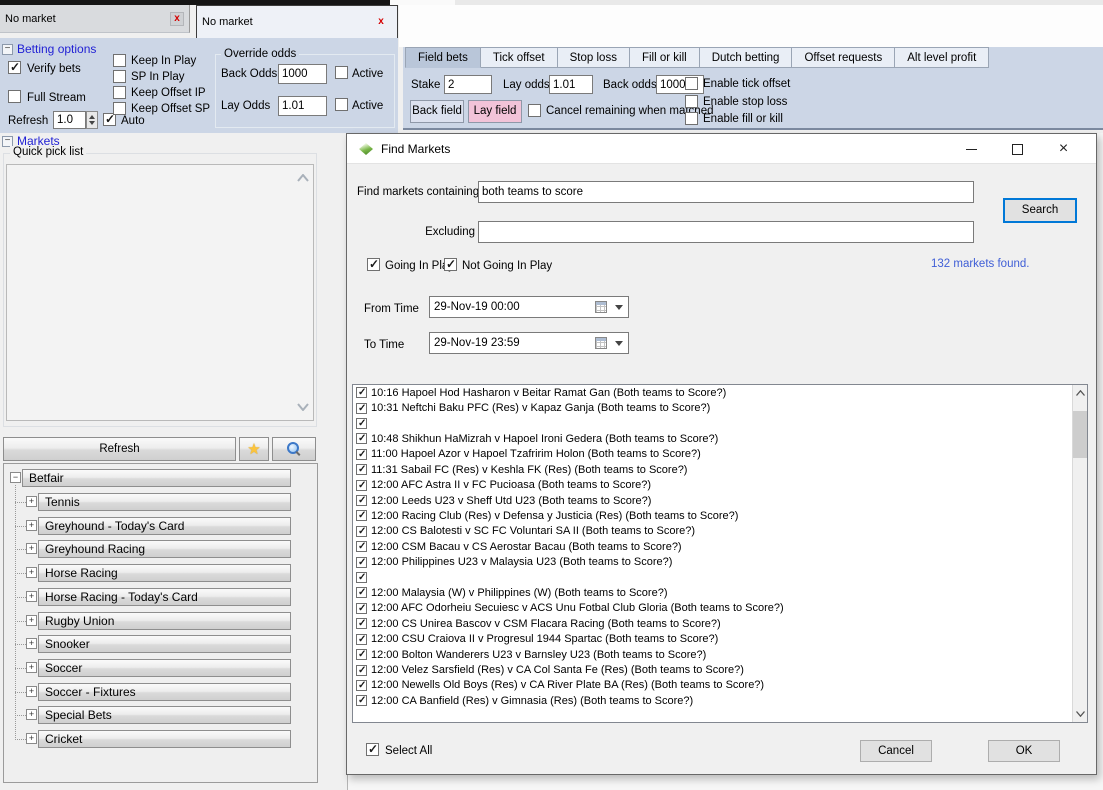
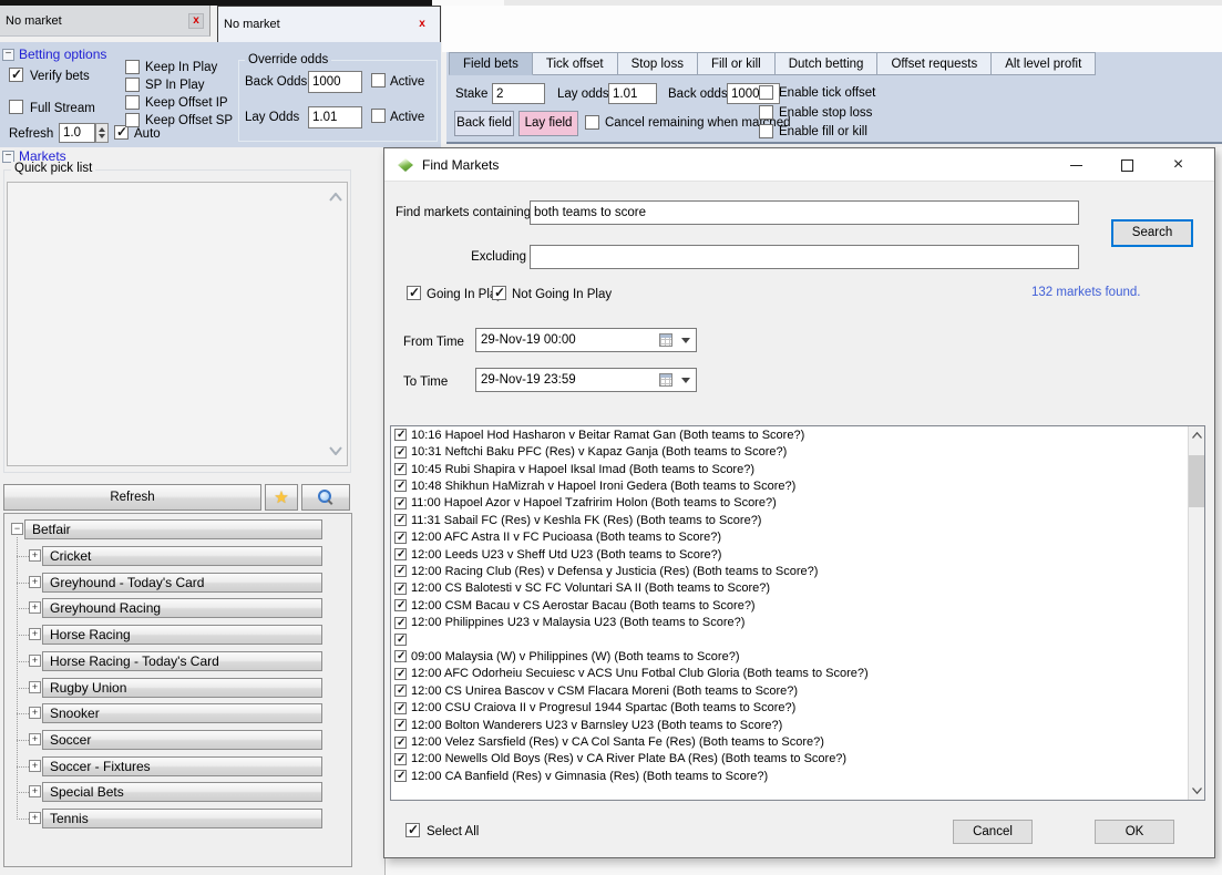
  No market
  x
  No market
  x
  Betting options
  Verify bets
  Full Stream
  Refresh
  1.0
  Auto
  Keep In Play
  SP In Play
  Keep Offset IP
  Keep Offset SP
  Override odds
  Back Odds
  1000
  Active
  Lay Odds
  1.01
  Active
  Field bets
  Tick offset
  Stop loss
  Fill or kill
  Dutch betting
  Offset requests
  Alt level profit
  Stake
  2
  Lay odds
  1.01
  Back odds
  1000
  Back field
  Lay field
  Cancel remaining when matched
  Enable tick offset
  Enable stop loss
  Enable fill or kill
  Markets
  Quick pick list
  Refresh
  ★
  Betfair
- Tennis
+ Cricket
  Greyhound - Today's Card
  Greyhound Racing
  Horse Racing
  Horse Racing - Today's Card
  Rugby Union
  Snooker
  Soccer
  Soccer - Fixtures
  Special Bets
- Cricket
+ Tennis
  Find Markets
  Find markets containing
  both teams to score
  Search
  Excluding
  Going In Pl
  Not Going In Play
  132 markets found.
  From Time
  29-Nov-19 00:00
  To Time
  29-Nov-19 23:59
  10:16 Hapoel Hod Hasharon v Beitar Ramat Gan (Both teams to Score?)
  10:31 Neftchi Baku PFC (Res) v Kapaz Ganja (Both teams to Score?)
+ 10:45 Rubi Shapira v Hapoel Iksal Imad (Both teams to Score?)
  10:48 Shikhun HaMizrah v Hapoel Ironi Gedera (Both teams to Score?)
  11:00 Hapoel Azor v Hapoel Tzafririm Holon (Both teams to Score?)
  11:31 Sabail FC (Res) v Keshla FK (Res) (Both teams to Score?)
  12:00 AFC Astra II v FC Pucioasa (Both teams to Score?)
  12:00 Leeds U23 v Sheff Utd U23 (Both teams to Score?)
  12:00 Racing Club (Res) v Defensa y Justicia (Res) (Both teams to Score?)
  12:00 CS Balotesti v SC FC Voluntari SA II (Both teams to Score?)
  12:00 CSM Bacau v CS Aerostar Bacau (Both teams to Score?)
  12:00 Philippines U23 v Malaysia U23 (Both teams to Score?)
- 12:00 Malaysia (W) v Philippines (W) (Both teams to Score?)
+ 09:00 Malaysia (W) v Philippines (W) (Both teams to Score?)
  12:00 AFC Odorheiu Secuiesc v ACS Unu Fotbal Club Gloria (Both teams to Score?)
- 12:00 CS Unirea Bascov v CSM Flacara Racing (Both teams to Score?)
+ 12:00 CS Unirea Bascov v CSM Flacara Moreni (Both teams to Score?)
  12:00 CSU Craiova II v Progresul 1944 Spartac (Both teams to Score?)
  12:00 Bolton Wanderers U23 v Barnsley U23 (Both teams to Score?)
  12:00 Velez Sarsfield (Res) v CA Col Santa Fe (Res) (Both teams to Score?)
  12:00 Newells Old Boys (Res) v CA River Plate BA (Res) (Both teams to Score?)
  12:00 CA Banfield (Res) v Gimnasia (Res) (Both teams to Score?)
  Select All
  Cancel
  OK
